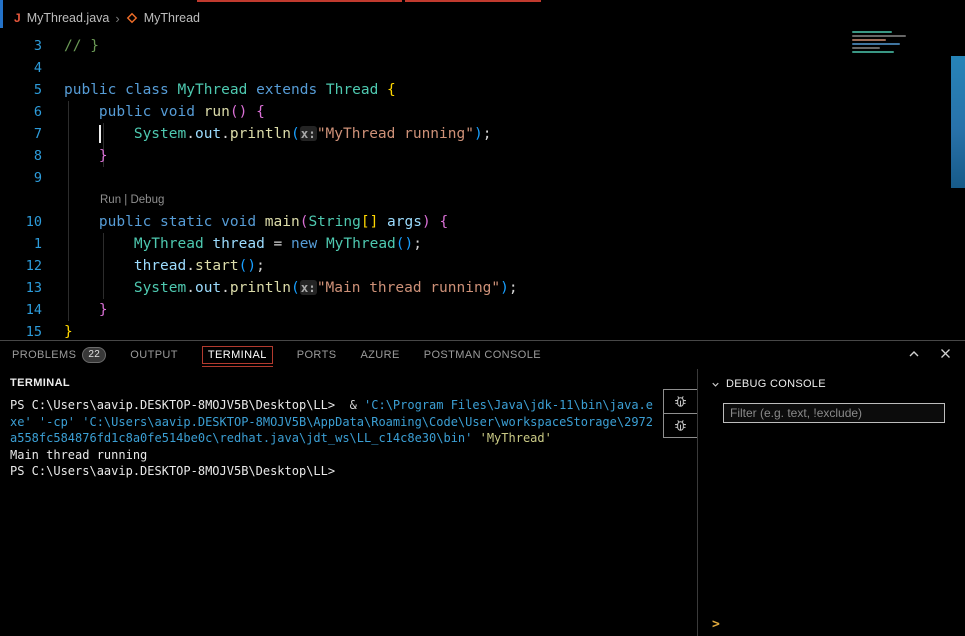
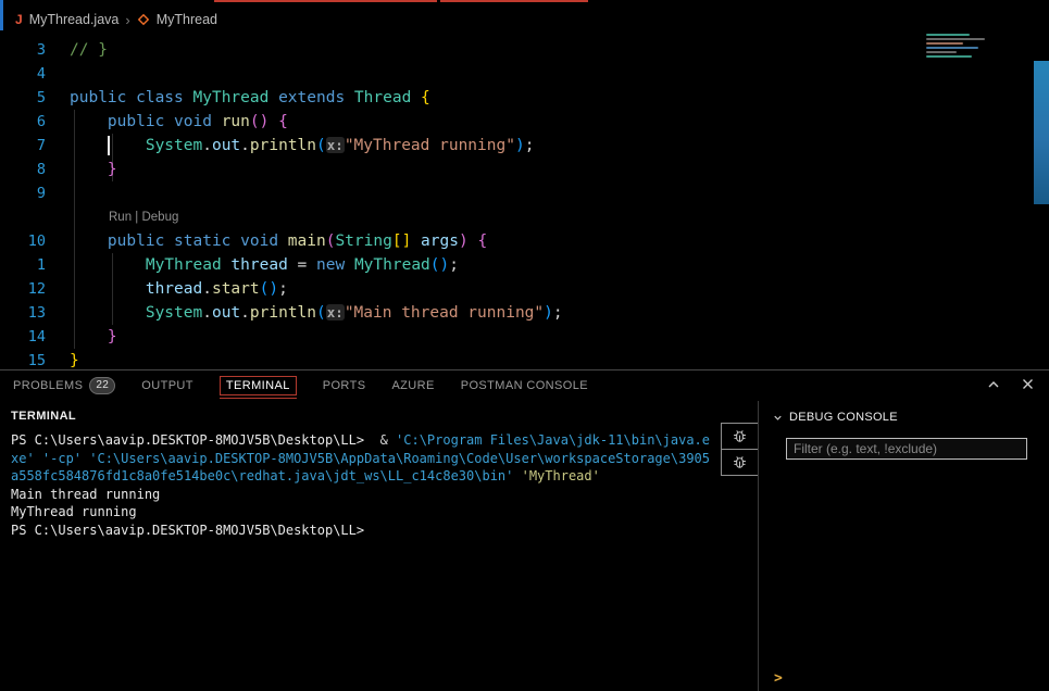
  J
  MyThread.java
  ›
  MyThread
  3
  // }
  4
  5
  public class MyThread extends Thread {
  6
  public void run() {
  7
  System.out.println(x:"MyThread running");
  8
  }
  9
  Run | Debug
  10
  public static void main(String[] args) {
  1
  MyThread thread = new MyThread();
  12
  thread.start();
  13
  System.out.println(x:"Main thread running");
  14
  }
  15
  }
  PROBLEMS
  22
  OUTPUT
  TERMINAL
  PORTS
  AZURE
  POSTMAN CONSOLE
  TERMINAL
  PS C:\Users\aavip.DESKTOP-8MOJV5B\Desktop\LL> & 'C:\Program Files\Java\jdk-11\bin\java.e
- xe' '-cp' 'C:\Users\aavip.DESKTOP-8MOJV5B\AppData\Roaming\Code\User\workspaceStorage\2972
+ xe' '-cp' 'C:\Users\aavip.DESKTOP-8MOJV5B\AppData\Roaming\Code\User\workspaceStorage\3905
  a558fc584876fd1c8a0fe514be0c\redhat.java\jdt_ws\LL_c14c8e30\bin' 'MyThread'
  Main thread running
+ MyThread running
  PS C:\Users\aavip.DESKTOP-8MOJV5B\Desktop\LL>
  DEBUG CONSOLE
  Filter (e.g. text, !exclude)
  >
